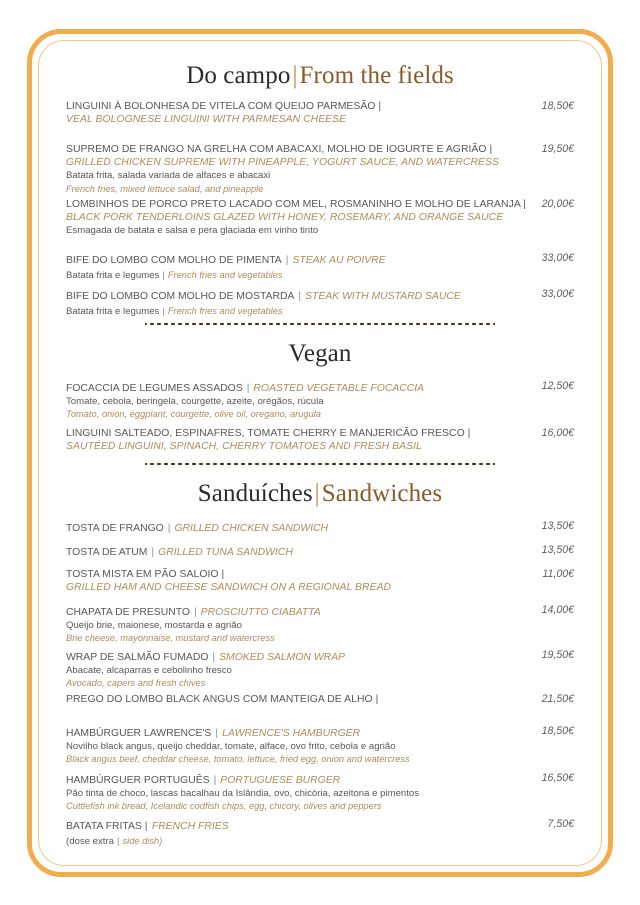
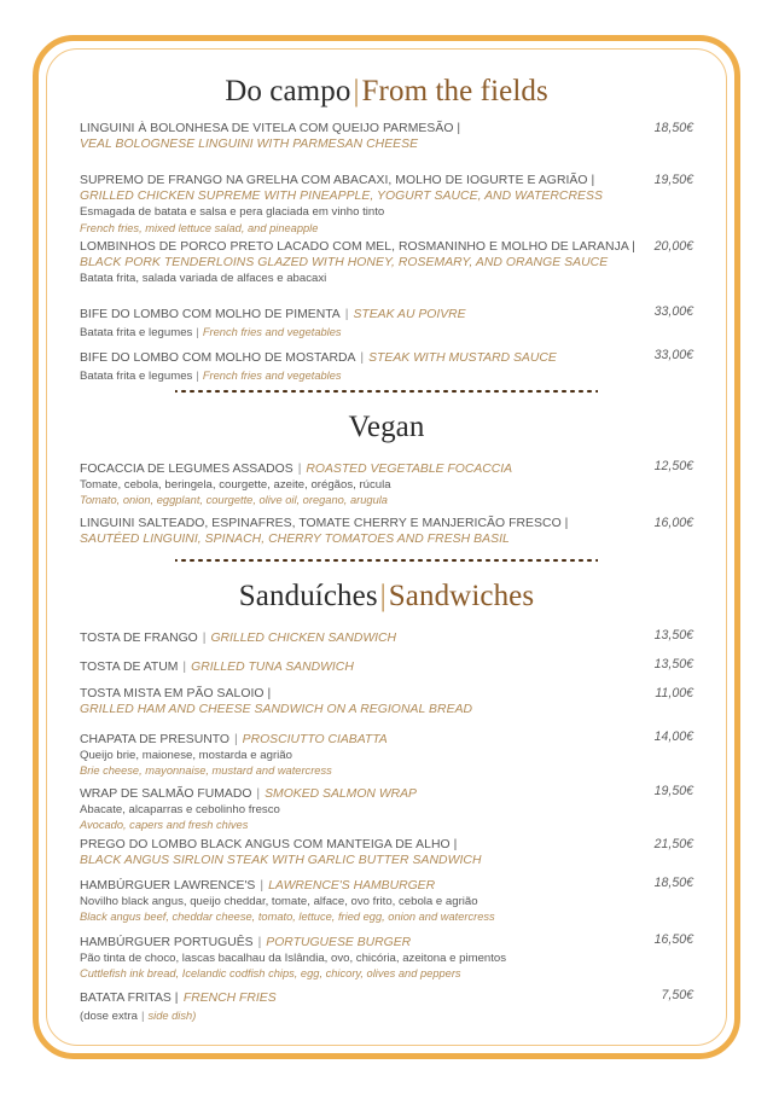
  Do campo|From the fields
  LINGUINI À BOLONHESA DE VITELA COM QUEIJO PARMESÃO |
  VEAL BOLOGNESE LINGUINI WITH PARMESAN CHEESE
  18,50€
  SUPREMO DE FRANGO NA GRELHA COM ABACAXI, MOLHO DE IOGURTE E AGRIÃO
  GRILLED CHICKEN SUPREME WITH PINEAPPLE, YOGURT SAUCE, AND WATERCRESS
- Batata frita, salada variada de alfaces e abacaxi
+ Esmagada de batata e salsa e pera glaciada em vinho tinto
  French fries, mixed lettuce salad, and pineapple
  19,50€
  LOMBINHOS DE PORCO PRETO LACADO COM MEL, ROSMANINHO E MOLHO DE LA
  BLACK PORK TENDERLOINS GLAZED WITH HONEY, ROSEMARY, AND ORANGE SAUCE
- Esmagada de batata e salsa e pera glaciada em vinho tinto
+ Batata frita, salada variada de alfaces e abacaxi
  20,00€
  BIFE DO LOMBO COM MOLHO DE PIMENTA | STEAK AU POIVRE
  Batata frita e legumes | French fries and vegetables
  33,00€
  BIFE DO LOMBO COM MOLHO DE MOSTARDA | STEAK WITH MUSTARD SAUCE
  Batata frita e legumes | French fries and vegetables
  33,00€
  Vegan
  FOCACCIA DE LEGUMES ASSADOS | ROASTED VEGETABLE FOCACCIA
  Tomate, cebola, beringela, courgette, azeite, orégãos, rúcula
  Tomato, onion, eggplant, courgette, olive oil, oregano, arugula
  12,50€
  LINGUINI SALTEADO, ESPINAFRES, TOMATE CHERRY E MANJERICÃO FRESCO |
  SAUTÉED LINGUINI, SPINACH, CHERRY TOMATOES AND FRESH BASIL
  16,00€
  Sanduíches|Sandwiches
  TOSTA DE FRANGO | GRILLED CHICKEN SANDWICH
  13,50€
  TOSTA DE ATUM | GRILLED TUNA SANDWICH
  13,50€
  TOSTA MISTA EM PÃO SALOIO |
  GRILLED HAM AND CHEESE SANDWICH ON A REGIONAL BREAD
  11,00€
  CHAPATA DE PRESUNTO | PROSCIUTTO CIABATTA
  Queijo brie, maionese, mostarda e agrião
  Brie cheese, mayonnaise, mustard and watercress
  14,00€
  WRAP DE SALMÃO FUMADO | SMOKED SALMON WRAP
  Abacate, alcaparras e cebolinho fresco
  Avocado, capers and fresh chives
  19,50€
  PREGO DO LOMBO BLACK ANGUS COM MANTEIGA DE ALHO |
+ BLACK ANGUS SIRLOIN STEAK WITH GARLIC BUTTER SANDWICH
  21,50€
  HAMBÚRGUER LAWRENCE'S | LAWRENCE'S HAMBURGER
  Novilho black angus, queijo cheddar, tomate, alface, ovo frito, cebola e agrião
  Black angus beef, cheddar cheese, tomato, lettuce, fried egg, onion and watercress
  18,50€
  HAMBÚRGUER PORTUGUÊS | PORTUGUESE BURGER
  Pão tinta de choco, lascas bacalhau da Islândia, ovo, chicória, azeitona e pimentos
  Cuttlefish ink bread, Icelandic codfish chips, egg, chicory, olives and peppers
  16,50€
  BATATA FRITAS | FRENCH FRIES
  (dose extra | side dish)
  7,50€
